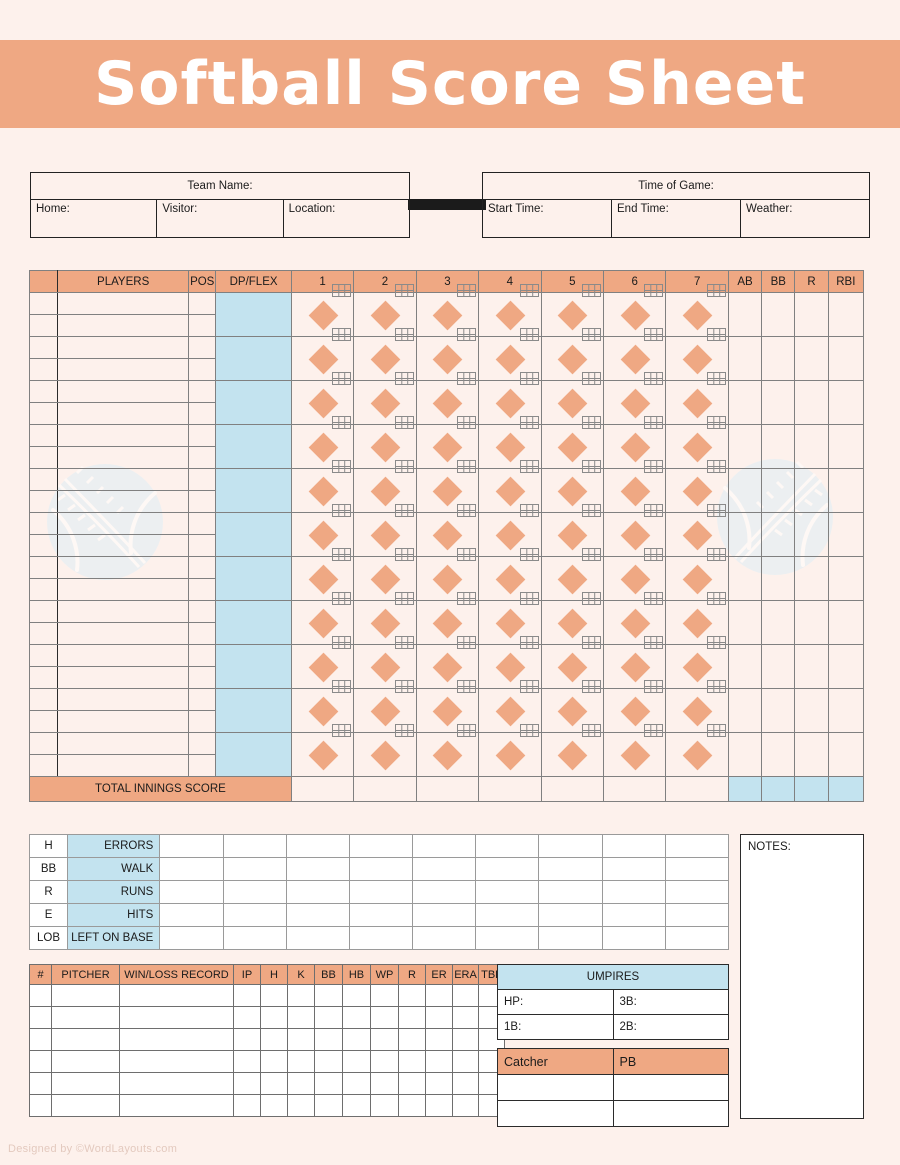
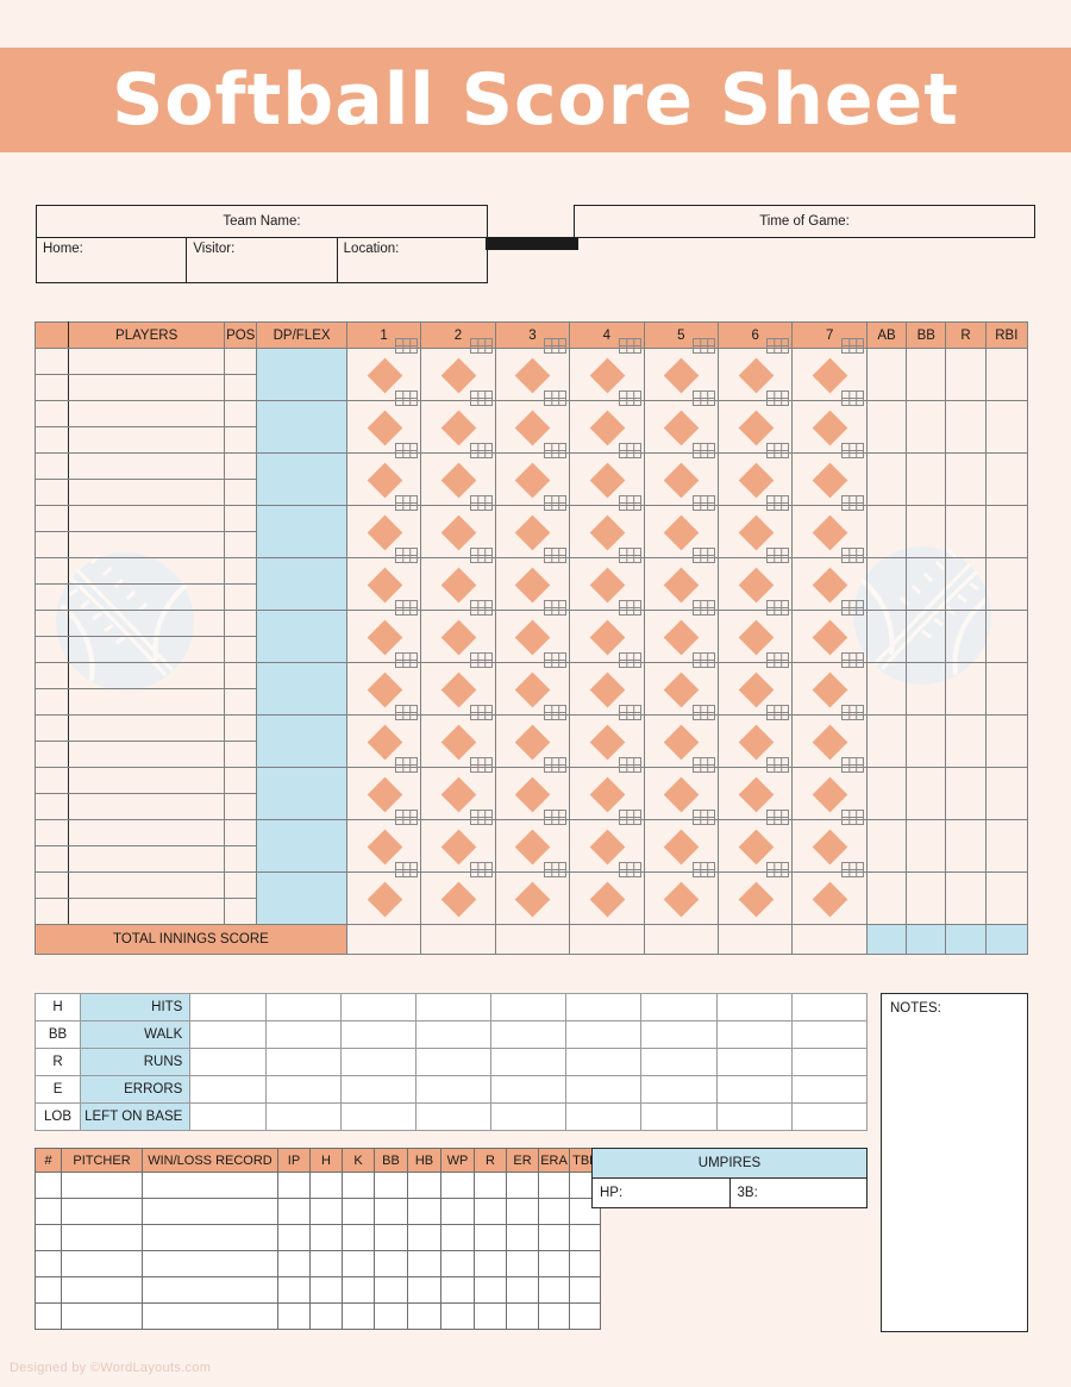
  Softball Score Sheet
  Team Name:
  Home:	Visitor:	Location:
  Time of Game:
- Start Time:	End Time:	Weather:
  	PLAYERS	POS	DP/FLEX	1	2	3	4	5	6	7	AB	BB	R	RBI
  TOTAL INNINGS SCORE
- H	ERRORS
+ H	HITS
  BB	WALK
  R	RUNS
- E	HITS
+ E	ERRORS
  LOB	LEFT ON BASE
  #	PITCHER	WIN/LOSS RECORD	IP	H	K	BB	HB	WP	R	ER	ERA	TB
  UMPIRES
  HP:	3B:
- 1B:	2B:
- Catcher	PB
  NOTES:
  Designed by ©WordLayouts.com
